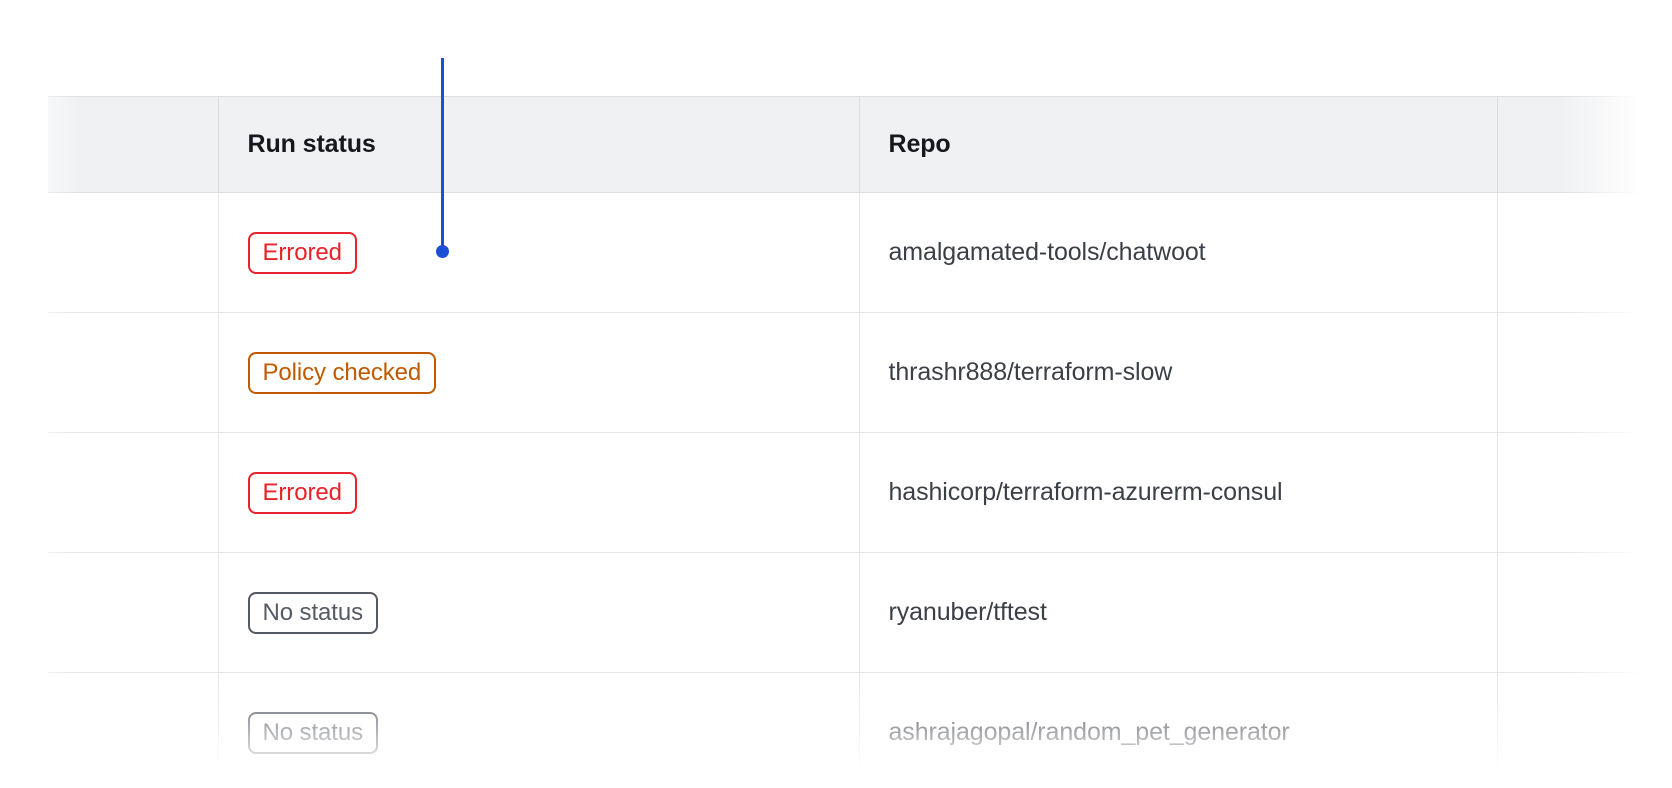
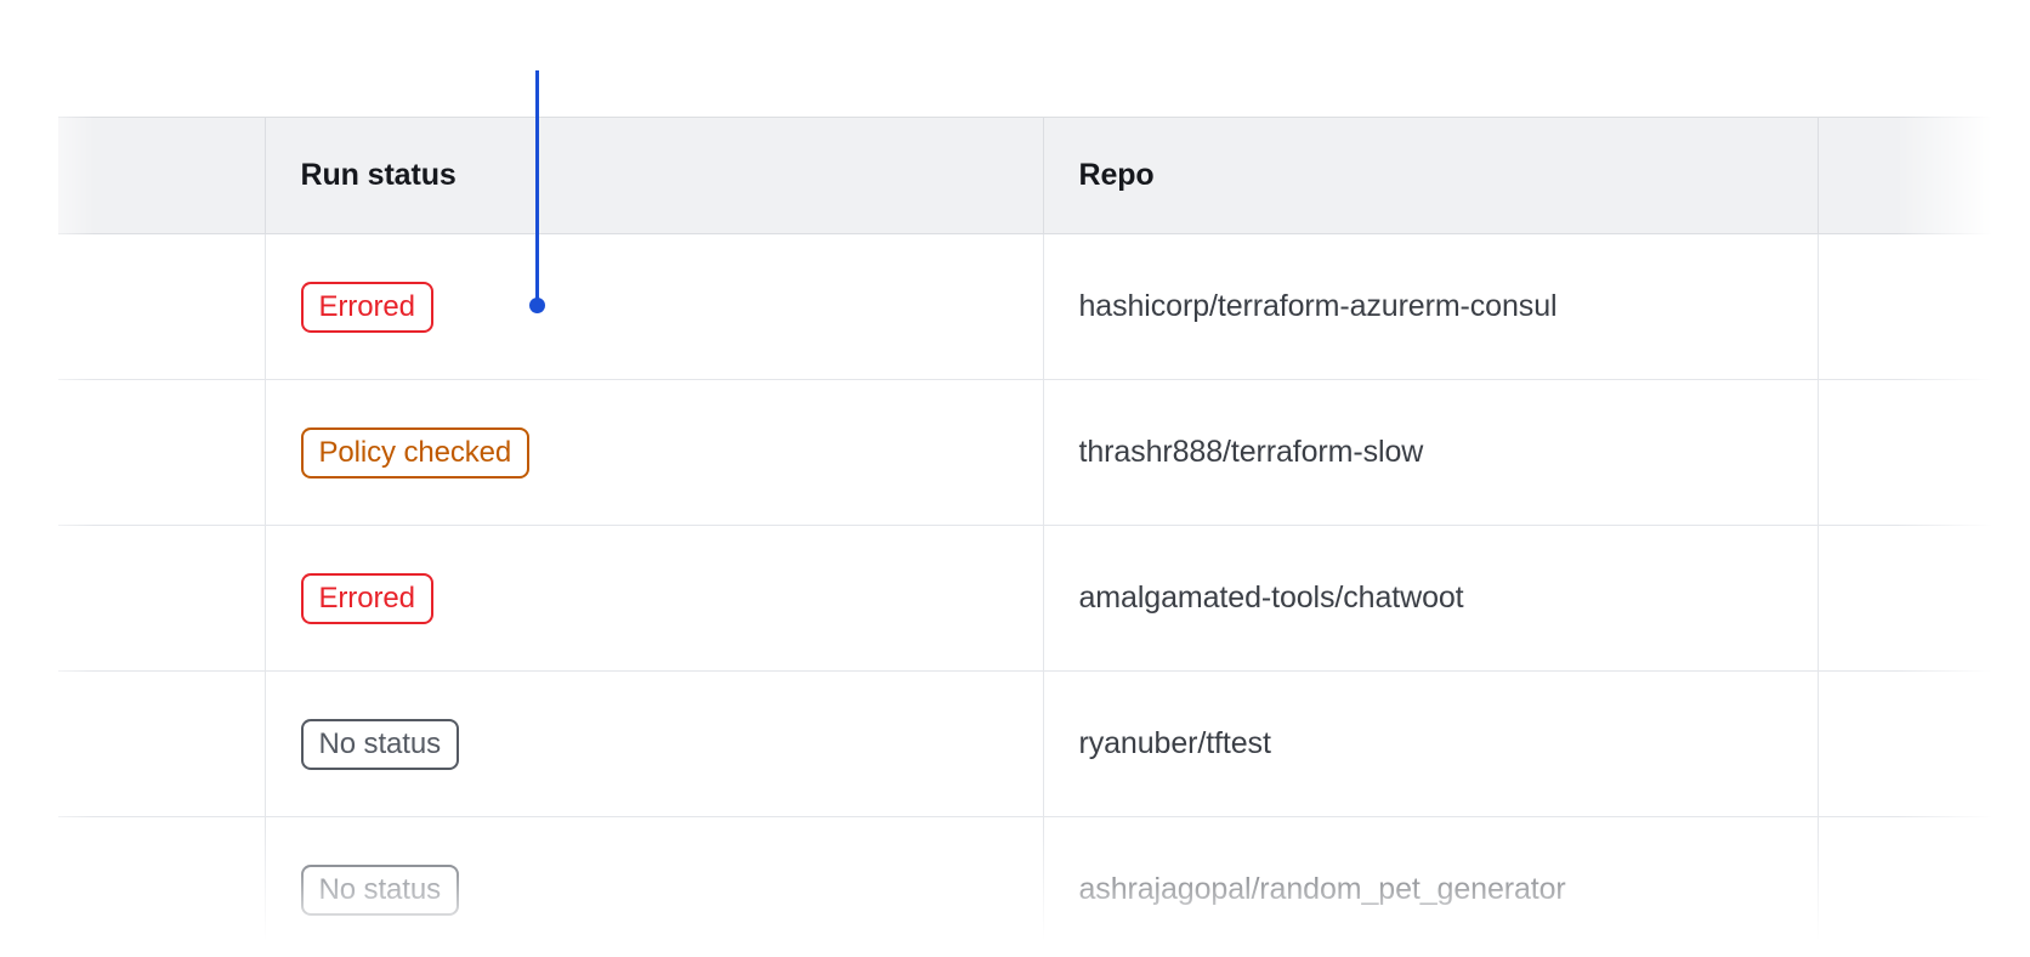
  	Run status	Repo
- 	Errored	amalgamated-tools/chatwoot
+ 	Errored	hashicorp/terraform-azurerm-consul
  	Policy checked	thrashr888/terraform-slow
- 	Errored	hashicorp/terraform-azurerm-consul
+ 	Errored	amalgamated-tools/chatwoot
  	No status	ryanuber/tftest
